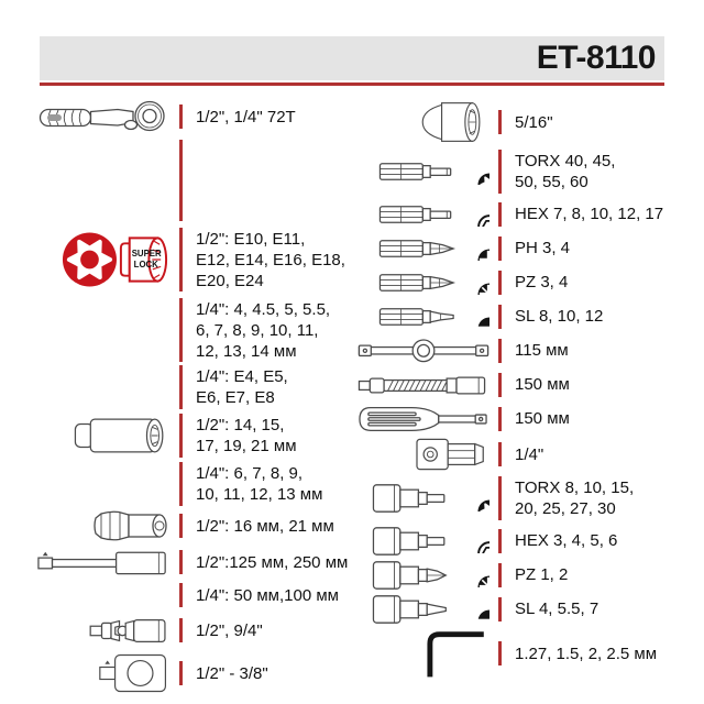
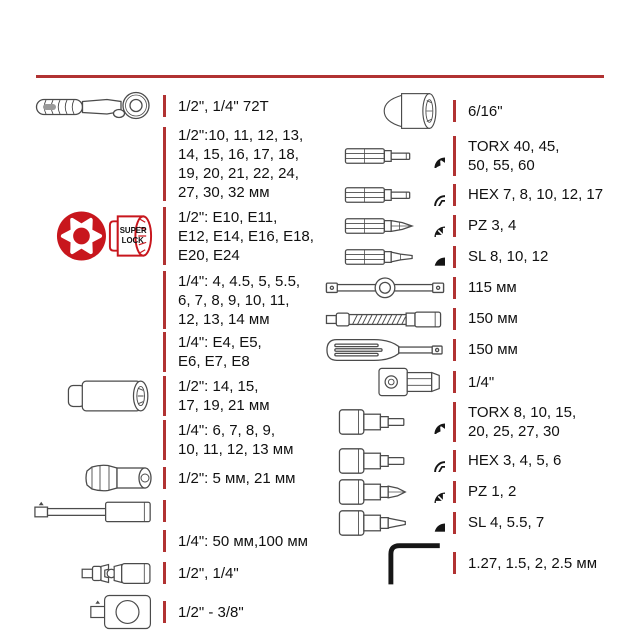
- ET-8110
  1/2", 1/4" 72T
+ 1/2":10, 11, 12, 13,
+ 14, 15, 16, 17, 18,
+ 19, 20, 21, 22, 24,
+ 27, 30, 32 мм
  SUPER
  LOCK
  1/2": E10, E11,
  E12, E14, E16, E18,
  E20, E24
  1/4": 4, 4.5, 5, 5.5,
  6, 7, 8, 9, 10, 11,
  12, 13, 14 мм
  1/4": E4, E5,
  E6, E7, E8
  1/2": 14, 15,
  17, 19, 21 мм
  1/4": 6, 7, 8, 9,
  10, 11, 12, 13 мм
- 1/2": 16 мм, 21 мм
+ 1/2": 5 мм, 21 мм
- 1/2":125 мм, 250 мм
  1/4": 50 мм,100 мм
- 1/2", 9/4"
+ 1/2", 1/4"
  1/2" - 3/8"
- 5/16"
+ 6/16"
  TORX 40, 45,
  50, 55, 60
  HEX 7, 8, 10, 12, 17
- PH 3, 4
  PZ 3, 4
  SL 8, 10, 12
  115 мм
  150 мм
  150 мм
  1/4"
  TORX 8, 10, 15,
  20, 25, 27, 30
  HEX 3, 4, 5, 6
  PZ 1, 2
  SL 4, 5.5, 7
  1.27, 1.5, 2, 2.5 мм
